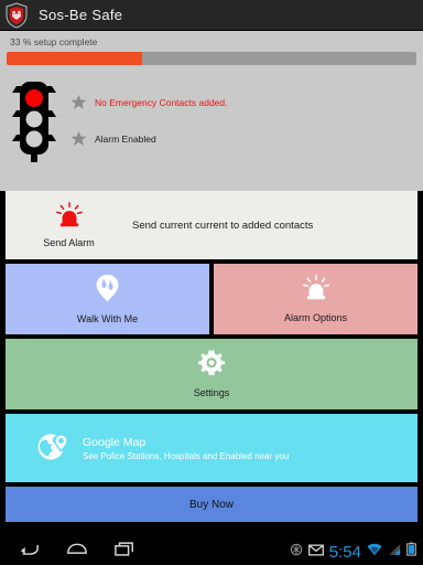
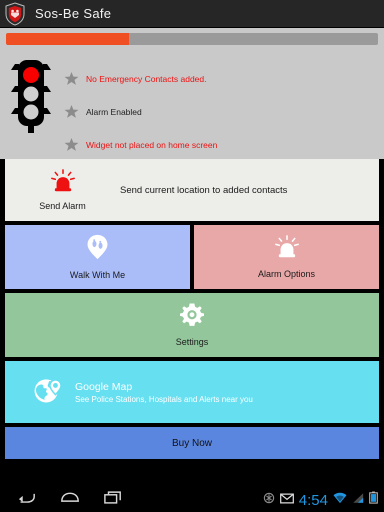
  Sos-Be Safe
- 33 % setup complete
  No Emergency Contacts added.
  Alarm Enabled
+ Widget not placed on home screen
  Send Alarm
- Send current current to added contacts
+ Send current location to added contacts
  Walk With Me
  Alarm Options
  Settings
  Google Map
- See Police Stations, Hospitals and Enabled near you
+ See Police Stations, Hospitals and Alerts near you
  Buy Now
- 5:54
+ 4:54
